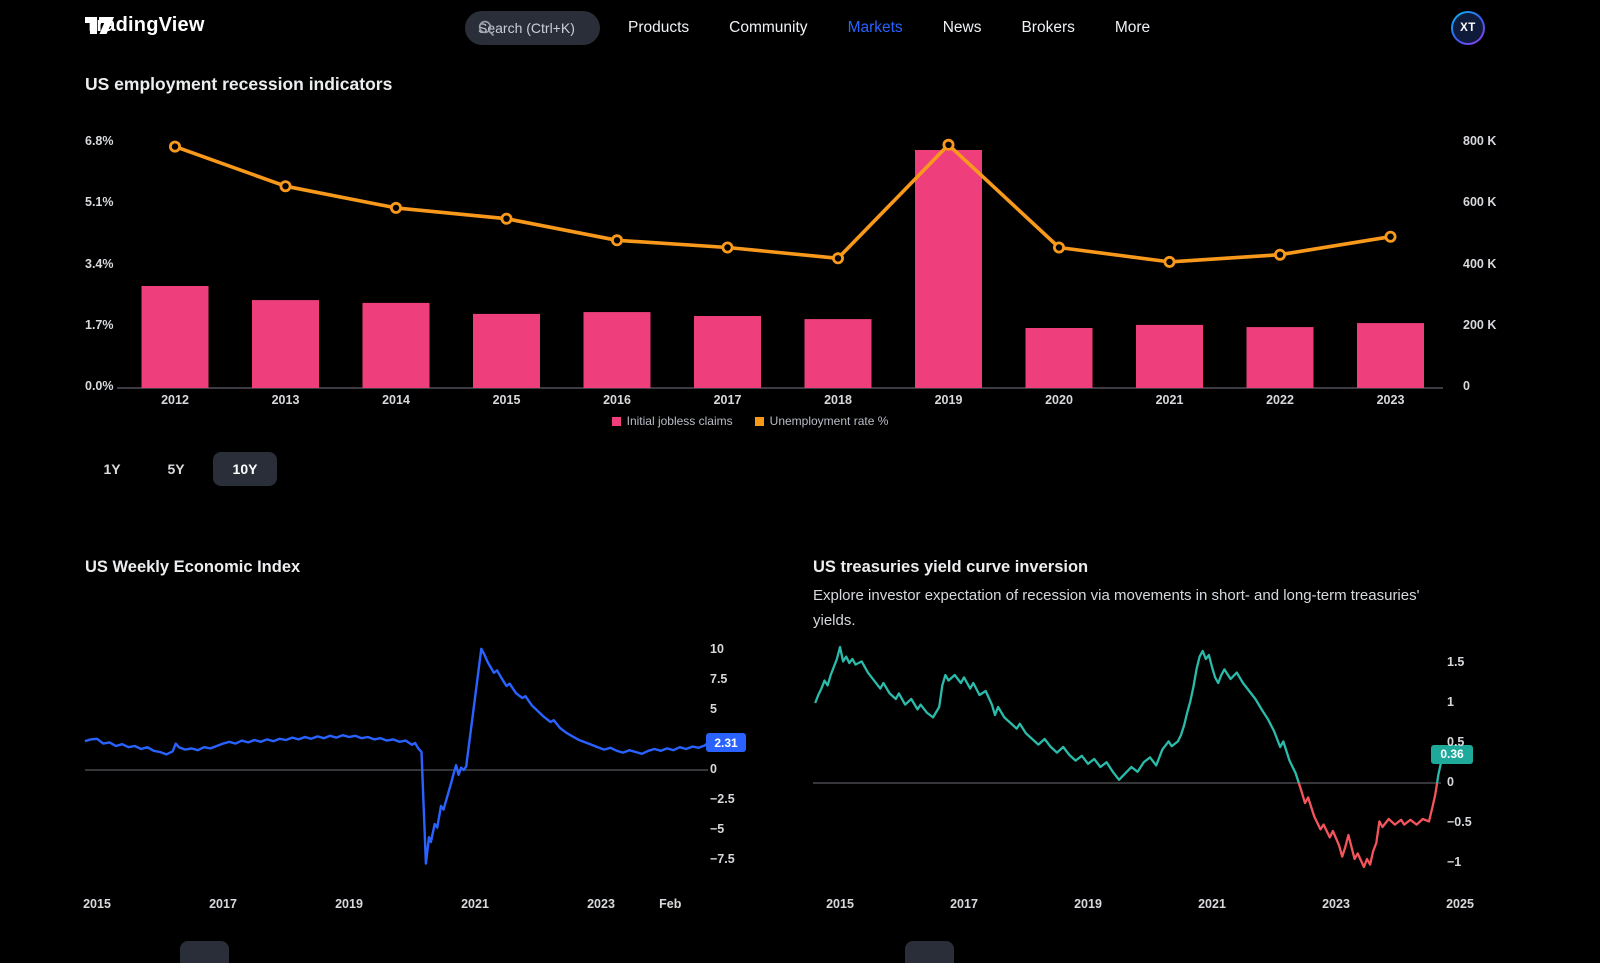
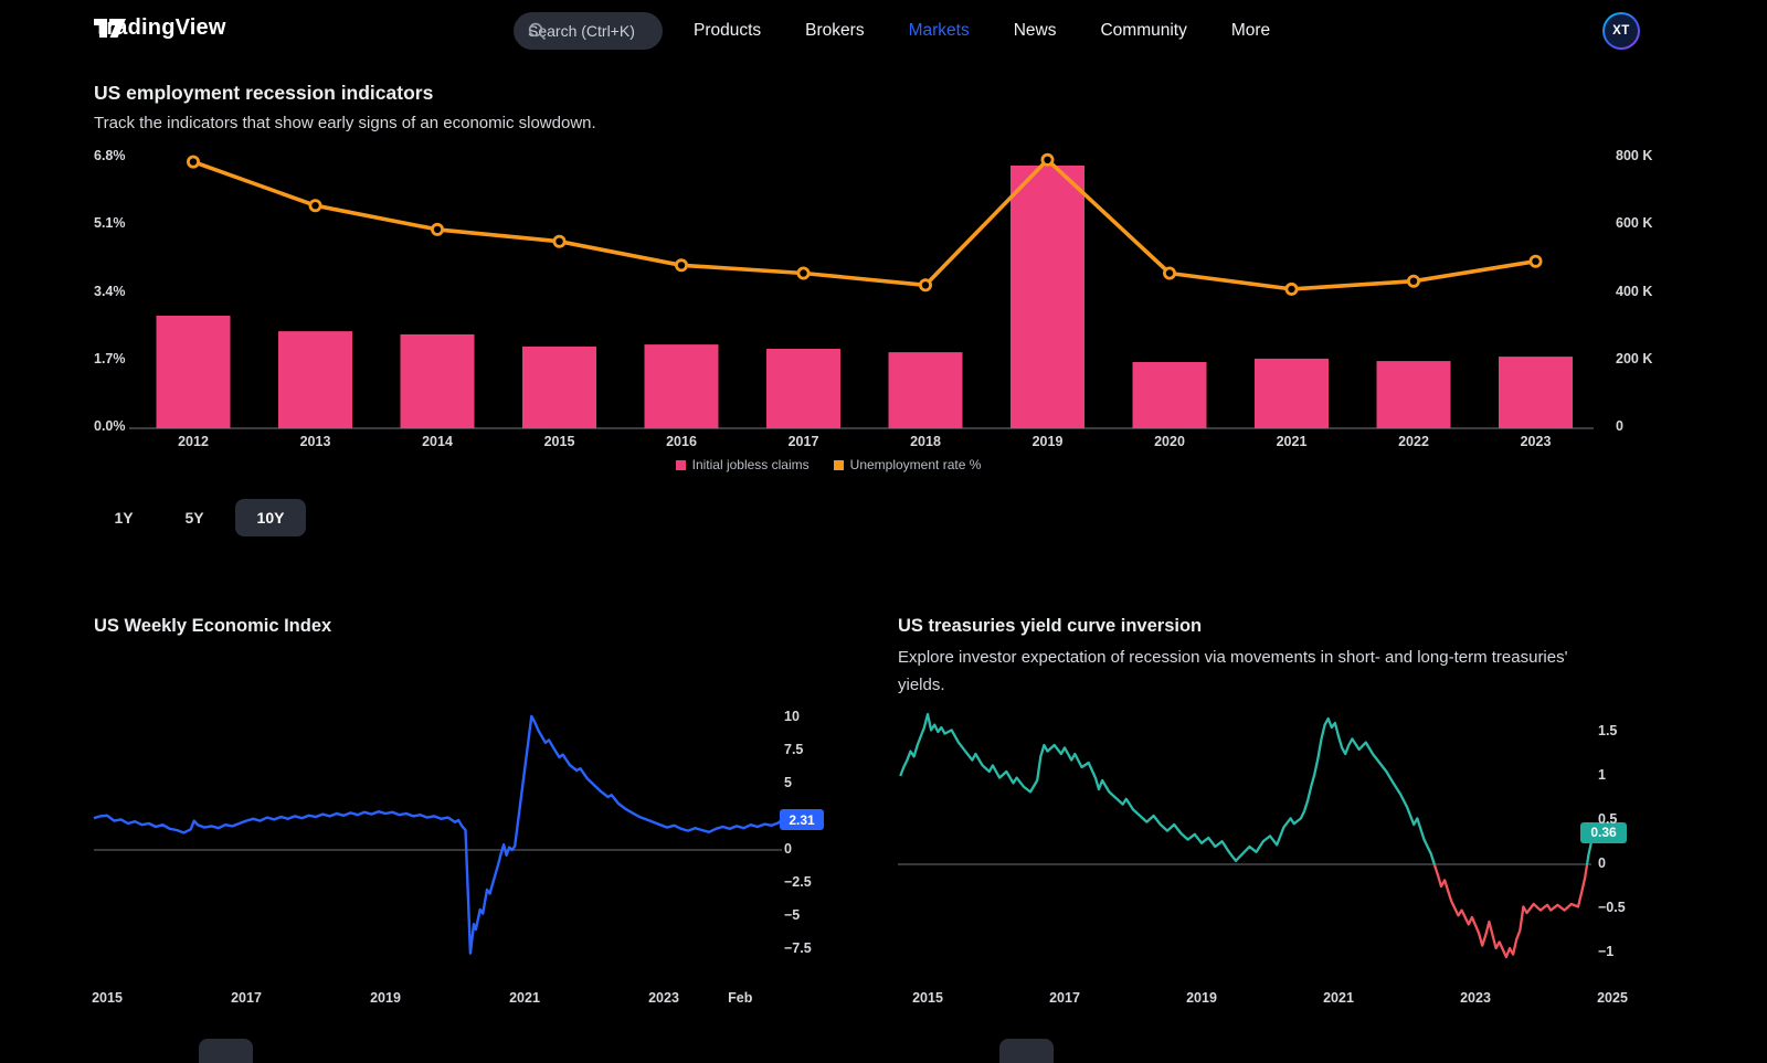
  rdingView
  Search (Ctrl+K)
  Products
- Community
+ Brokers
  Markets
  News
- Brokers
+ Community
  More
  XT
  US employment recession indicators
+ Track the indicators that show early signs of an economic slowdown.
  Initial jobless claims
  Unemployment rate %
  1Y
  5Y
  10Y
  US Weekly Economic Index
  2.31
  US treasuries yield curve inversion
  Explore investor expectation of recession via movements in short- and long-term treasuries' yields.
  0.36
  6.8%
  5.1%
  3.4%
  1.7%
  0.0%
  800 K
  600 K
  400 K
  200 K
  0
  2012
  2013
  2014
  2015
  2016
  2017
  2018
  2019
  2020
  2021
  2022
  2023
  10
  7.5
  5
  0
  −2.5
  −5
  −7.5
  2015
  2017
  2019
  2021
  2023
  Feb
  1.5
  1
  0.5
  0
  −0.5
  −1
  2015
  2017
  2019
  2021
  2023
  2025
